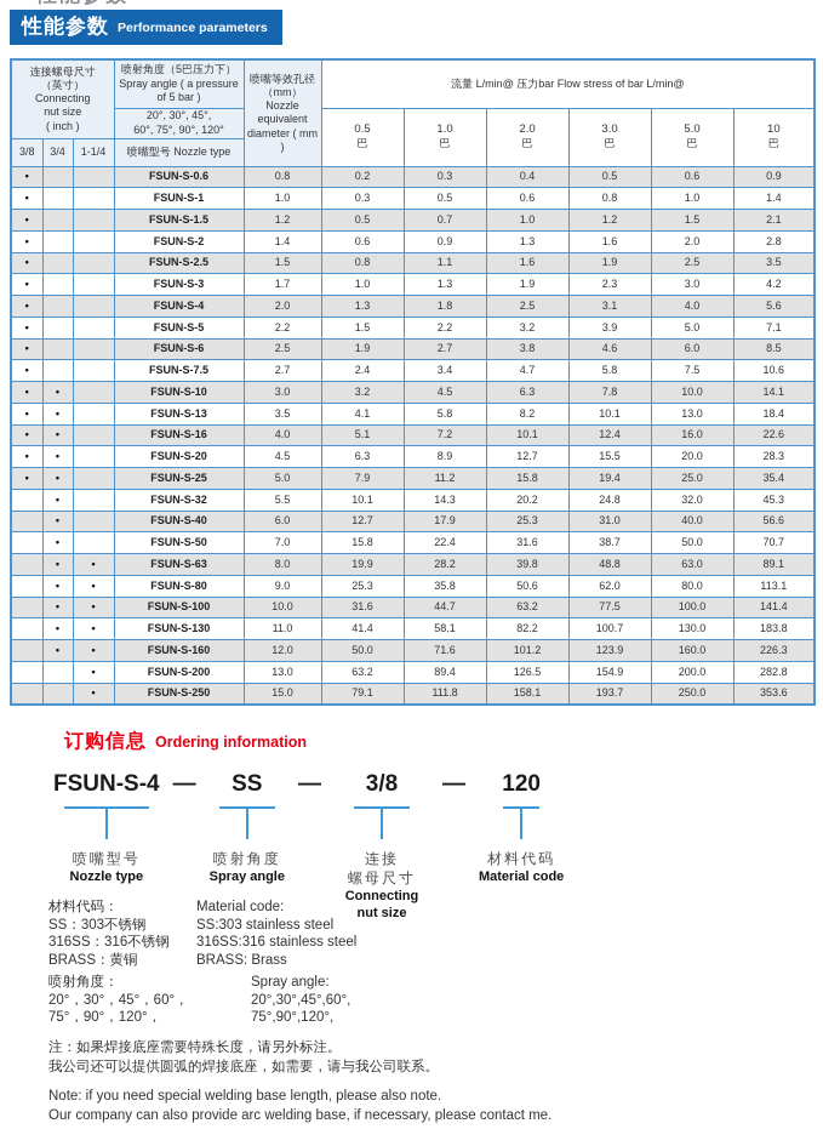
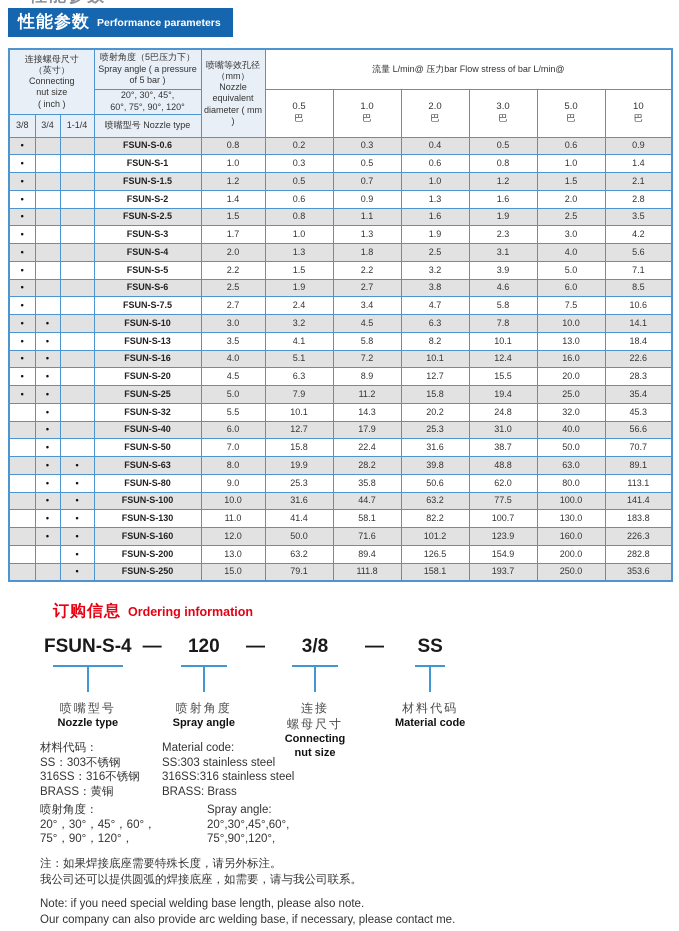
  性能参数
  Performance parameters
  连接螺母尺寸 （英寸） Connecting nut size ( inch )	喷射角度（5巴压力下） Spray angle ( a pressure of 5 bar )	喷嘴等效孔径 （mm） Nozzle equivalent diameter ( mm )	流量 L/min@ 压力bar Flow stress of bar L/min@
  20°, 30°, 45°, 60°, 75°, 90°, 120°	0.5 巴	1.0 巴	2.0 巴	3.0 巴	5.0 巴	10 巴
  3/8	3/4	1-1/4	喷嘴型号 Nozzle type
  •			FSUN-S-0.6	0.8	0.2	0.3	0.4	0.5	0.6	0.9
  •			FSUN-S-1	1.0	0.3	0.5	0.6	0.8	1.0	1.4
  •			FSUN-S-1.5	1.2	0.5	0.7	1.0	1.2	1.5	2.1
  •			FSUN-S-2	1.4	0.6	0.9	1.3	1.6	2.0	2.8
  •			FSUN-S-2.5	1.5	0.8	1.1	1.6	1.9	2.5	3.5
  •			FSUN-S-3	1.7	1.0	1.3	1.9	2.3	3.0	4.2
  •			FSUN-S-4	2.0	1.3	1.8	2.5	3.1	4.0	5.6
  •			FSUN-S-5	2.2	1.5	2.2	3.2	3.9	5.0	7.1
  •			FSUN-S-6	2.5	1.9	2.7	3.8	4.6	6.0	8.5
  •			FSUN-S-7.5	2.7	2.4	3.4	4.7	5.8	7.5	10.6
  •	•		FSUN-S-10	3.0	3.2	4.5	6.3	7.8	10.0	14.1
  •	•		FSUN-S-13	3.5	4.1	5.8	8.2	10.1	13.0	18.4
  •	•		FSUN-S-16	4.0	5.1	7.2	10.1	12.4	16.0	22.6
  •	•		FSUN-S-20	4.5	6.3	8.9	12.7	15.5	20.0	28.3
  •	•		FSUN-S-25	5.0	7.9	11.2	15.8	19.4	25.0	35.4
  	•		FSUN-S-32	5.5	10.1	14.3	20.2	24.8	32.0	45.3
  	•		FSUN-S-40	6.0	12.7	17.9	25.3	31.0	40.0	56.6
  	•		FSUN-S-50	7.0	15.8	22.4	31.6	38.7	50.0	70.7
  	•	•	FSUN-S-63	8.0	19.9	28.2	39.8	48.8	63.0	89.1
  	•	•	FSUN-S-80	9.0	25.3	35.8	50.6	62.0	80.0	113.1
  	•	•	FSUN-S-100	10.0	31.6	44.7	63.2	77.5	100.0	141.4
  	•	•	FSUN-S-130	11.0	41.4	58.1	82.2	100.7	130.0	183.8
  	•	•	FSUN-S-160	12.0	50.0	71.6	101.2	123.9	160.0	226.3
  		•	FSUN-S-200	13.0	63.2	89.4	126.5	154.9	200.0	282.8
  		•	FSUN-S-250	15.0	79.1	111.8	158.1	193.7	250.0	353.6
  订购信息
  Ordering information
  FSUN-S-4
  喷嘴型号
  Nozzle type
  —
- SS
+ 120
  喷射角度
  Spray angle
  —
  3/8
  连接
  螺母尺寸
  Connecting nut size
  —
- 120
+ SS
  材料代码
  Material code
  材料代码：
  SS：303不锈钢
  316SS：316不锈钢
  BRASS：黄铜
  Material code:
  SS:303 stainless steel
  316SS:316 stainless steel
  BRASS: Brass
  喷射角度：
  20°，30°，45°，60°，
  75°，90°，120°，
  Spray angle:
  20°,30°,45°,60°,
  75°,90°,120°,
  注：如果焊接底座需要特殊长度，请另外标注。
  我公司还可以提供圆弧的焊接底座，如需要，请与我公司联系。
  Note: if you need special welding base length, please also note.
  Our company can also provide arc welding base, if necessary, please contact me.
